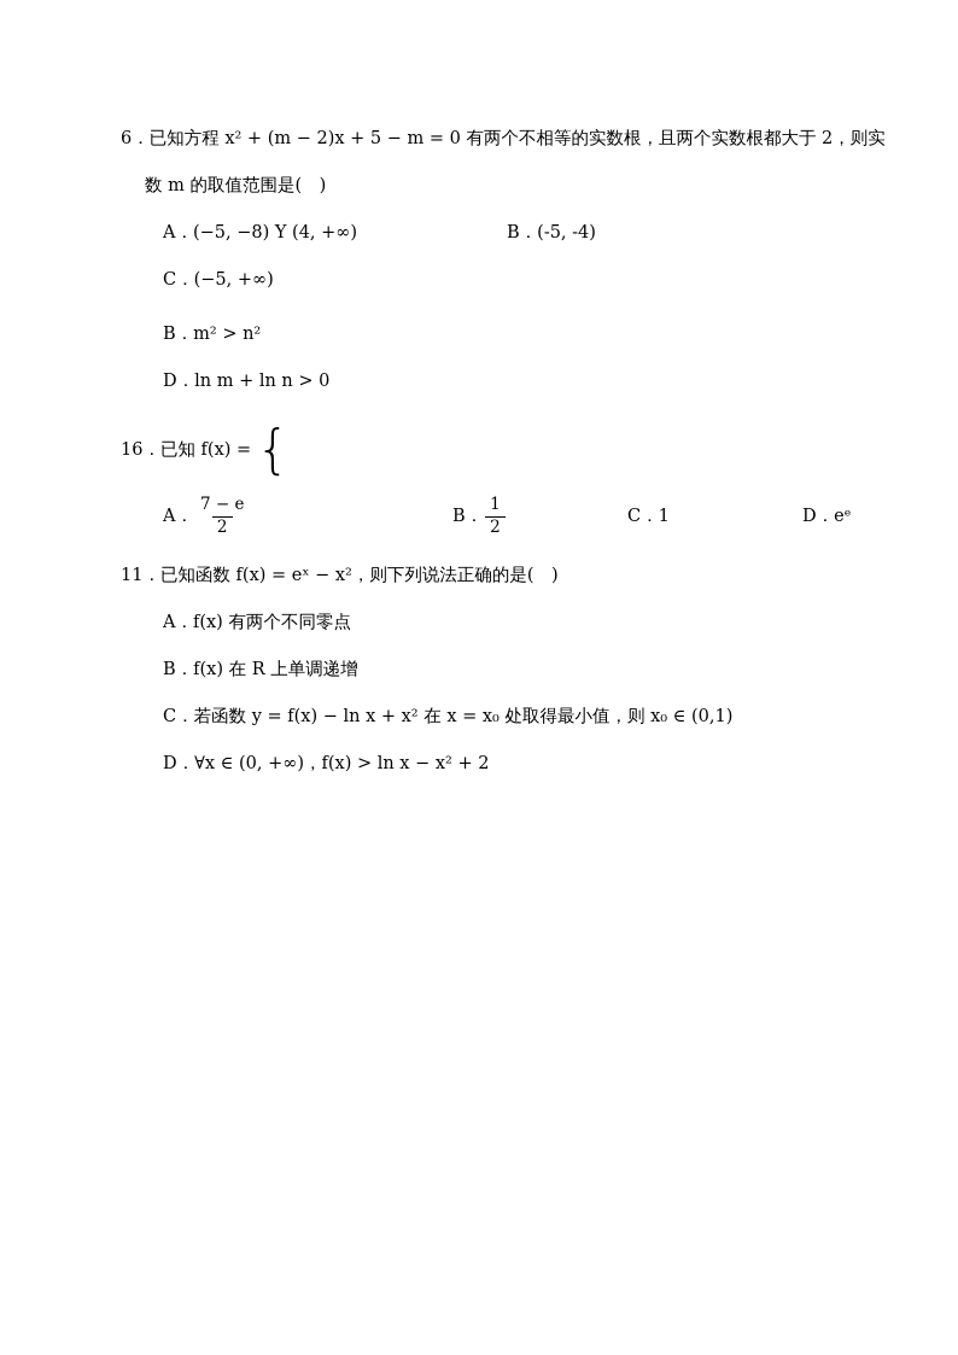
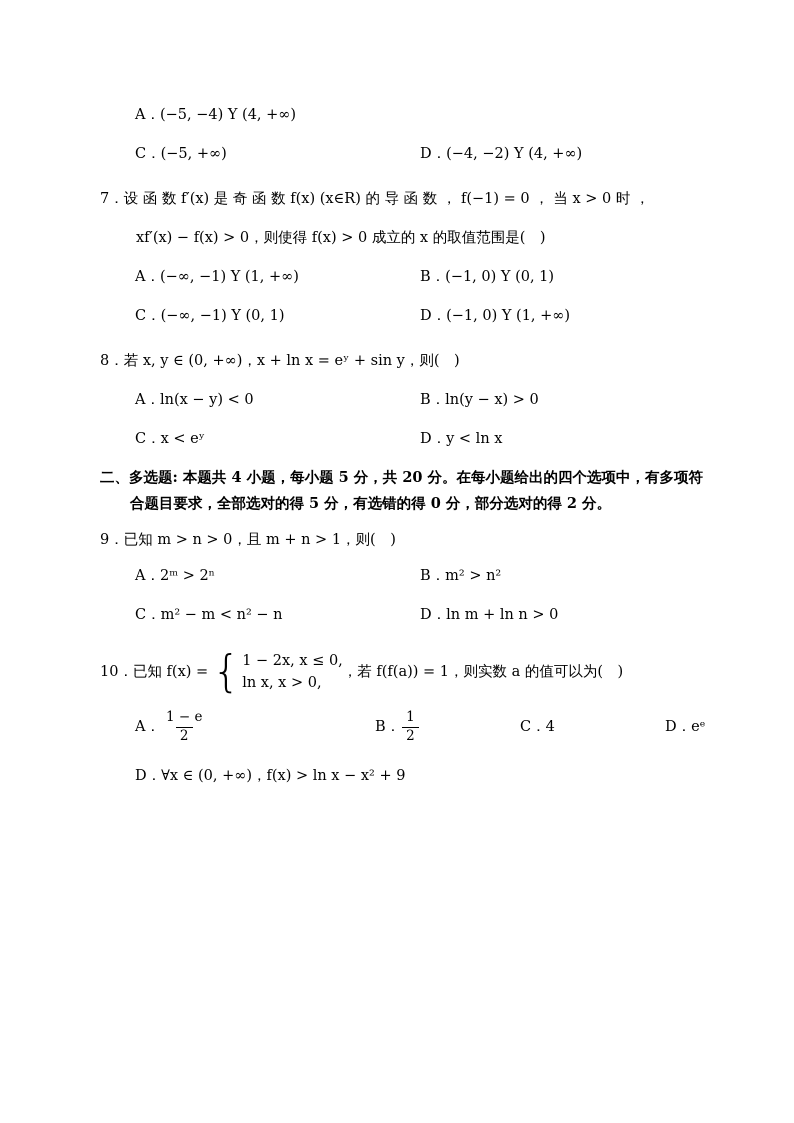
- 6．已知方程 x² + (m − 2)x + 5 − m = 0 有两个不相等的实数根，且两个实数根都大于 2，则实
- 数 m 的取值范围是( )
- A．(−5, −8) Y (4, +∞)
+ A．(−5, −4) Y (4, +∞)
- B．(-5, -4)
  C．(−5, +∞)
+ D．(−4, −2) Y (4, +∞)
+ 7．设 函 数 f′(x) 是 奇 函 数 f(x) (x∈R) 的 导 函 数 ， f(−1) = 0 ， 当 x > 0 时 ，
+ xf′(x) − f(x) > 0，则使得 f(x) > 0 成立的 x 的取值范围是( )
+ A．(−∞, −1) Y (1, +∞)
+ B．(−1, 0) Y (0, 1)
+ C．(−∞, −1) Y (0, 1)
+ D．(−1, 0) Y (1, +∞)
+ 8．若 x, y ∈ (0, +∞)，x + ln x = eʸ + sin y，则( )
+ A．ln(x − y) < 0
+ B．ln(y − x) > 0
+ C．x < eʸ
+ D．y < ln x
+ 二、多选题: 本题共 4 小题，每小题 5 分，共 20 分。在每小题给出的四个选项中，有多项符
+ 合题目要求，全部选对的得 5 分，有选错的得 0 分，部分选对的得 2 分。
+ 9．已知 m > n > 0，且 m + n > 1，则( )
+ A．2ᵐ > 2ⁿ
  B．m² > n²
+ C．m² − m < n² − n
  D．ln m + ln n > 0
- 16．已知 f(x) =
+ 10．已知 f(x) =
  {
+ 1 − 2x, x ≤ 0,
+ ln x, x > 0,
+ ，若 f(f(a)) = 1，则实数 a 的值可以为( )
  A．
- 7 − e
+ 1 − e
  2
  B．
  1
  2
- C．1
+ C．4
  D．eᵉ
- 11．已知函数 f(x) = eˣ − x²，则下列说法正确的是( )
- A．f(x) 有两个不同零点
- B．f(x) 在 R 上单调递增
- C．若函数 y = f(x) − ln x + x² 在 x = x₀ 处取得最小值，则 x₀ ∈ (0,1)
- D．∀x ∈ (0, +∞)，f(x) > ln x − x² + 2
+ D．∀x ∈ (0, +∞)，f(x) > ln x − x² + 9
